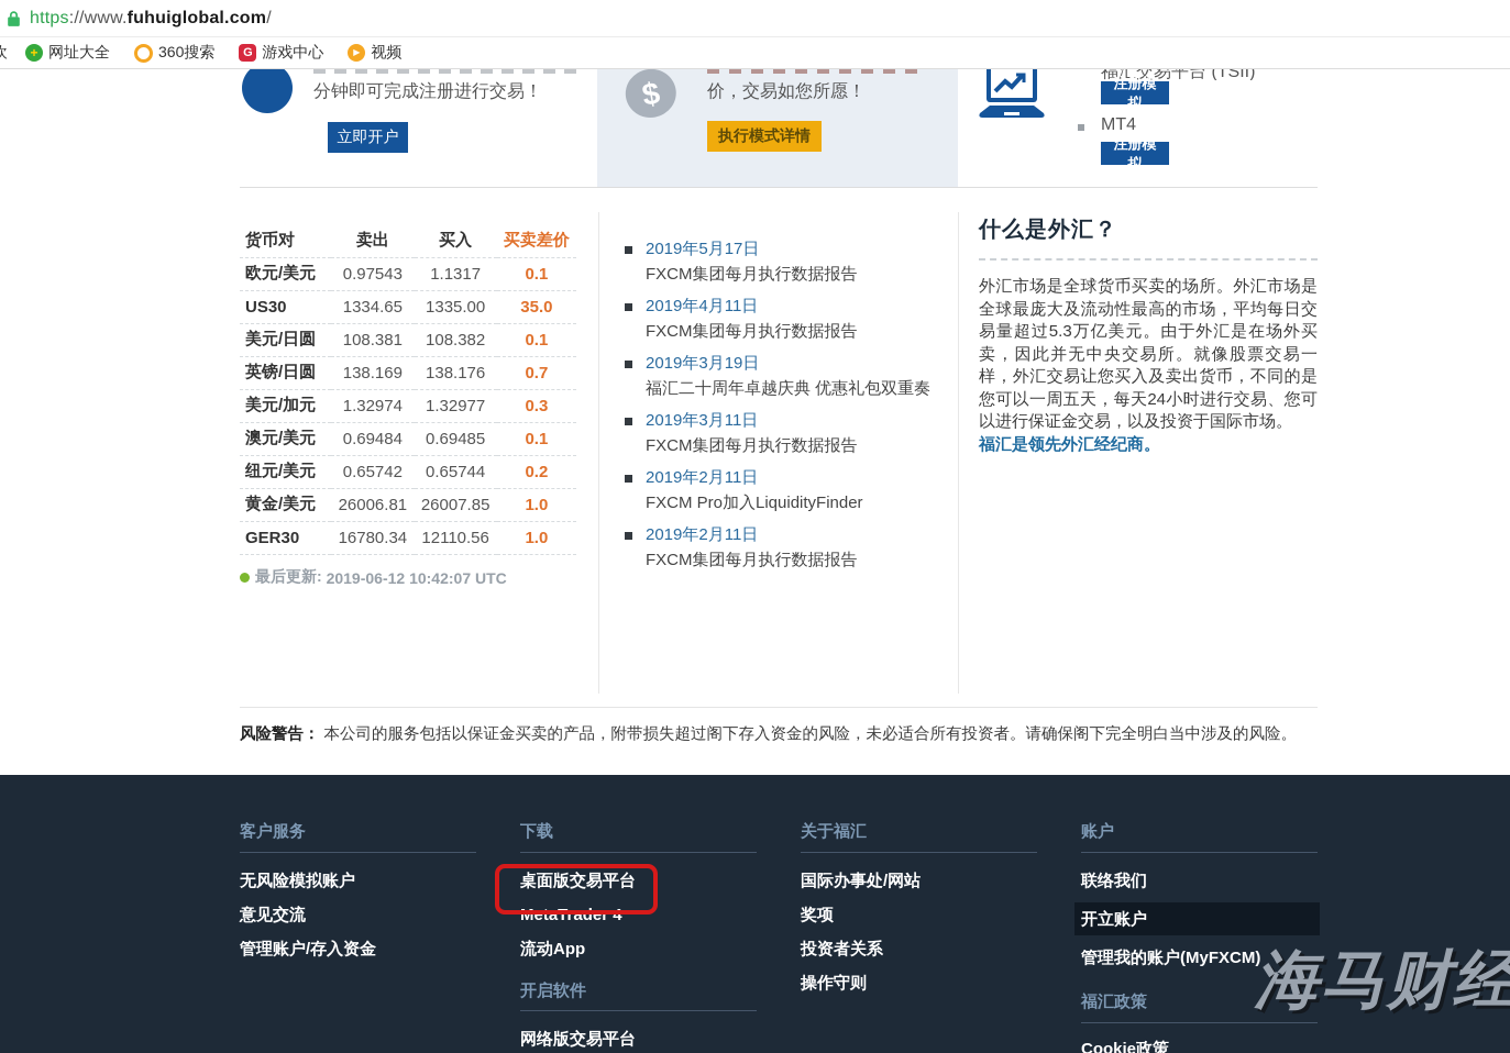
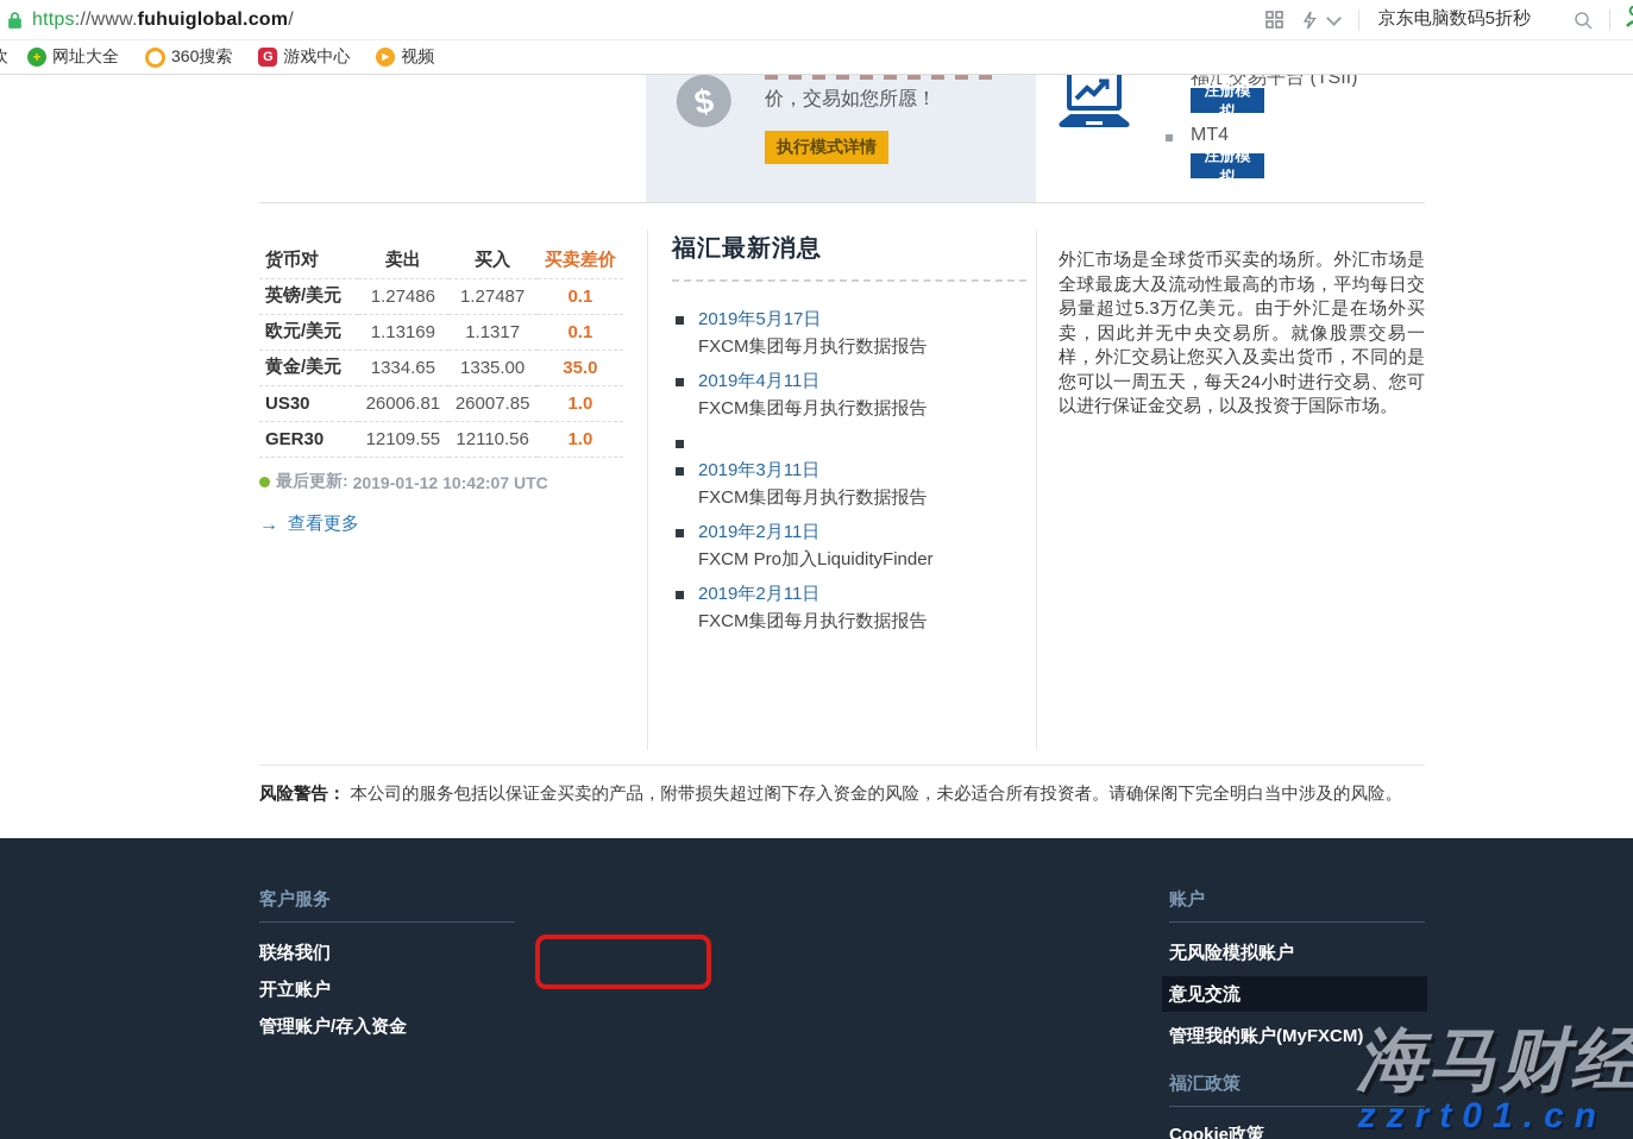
  https://www.fuhuiglobal.com/
+ 京东电脑数码5折秒
  欢
  +
  网址大全
  360搜索
  G
  游戏中心
  ▶
  视频
- 分钟即可完成注册进行交易！
- 立即开户
  价，交易如您所愿！
  执行模式详情
  福汇交易平台 (TSII)
  注册模拟
  MT4
  注册模拟
  货币对	卖出	买入	买卖差价
+ 英镑/美元	1.27486	1.27487	0.1
- 欧元/美元	0.97543	1.1317	0.1
+ 欧元/美元	1.13169	1.1317	0.1
- US30	1334.65	1335.00	35.0
+ 黄金/美元	1334.65	1335.00	35.0
- 美元/日圆	108.381	108.382	0.1
- 英镑/日圆	138.169	138.176	0.7
- 美元/加元	1.32974	1.32977	0.3
- 澳元/美元	0.69484	0.69485	0.1
- 纽元/美元	0.65742	0.65744	0.2
- 黄金/美元	26006.81	26007.85	1.0
+ US30	26006.81	26007.85	1.0
- GER30	16780.34	12110.56	1.0
+ GER30	12109.55	12110.56	1.0
  最后更新:
- 2019-06-12 10:42:07 UTC
+ 2019-01-12 10:42:07 UTC
+ →
+ 查看更多
+ 福汇最新消息
  2019年5月17日
  FXCM集团每月执行数据报告
  2019年4月11日
  FXCM集团每月执行数据报告
- 2019年3月19日
- 福汇二十周年卓越庆典 优惠礼包双重奏
  2019年3月11日
  FXCM集团每月执行数据报告
  2019年2月11日
  FXCM Pro加入LiquidityFinder
  2019年2月11日
  FXCM集团每月执行数据报告
- 什么是外汇？
  外汇市场是全球货币买卖的场所。外汇市场是全球最庞大及流动性最高的市场，平均每日交易量超过5.3万亿美元。由于外汇是在场外买卖，因此并无中央交易所。就像股票交易一样，外汇交易让您买入及卖出货币，不同的是您可以一周五天，每天24小时进行交易、您可以进行保证金交易，以及投资于国际市场。
- 福汇是领先外汇经纪商。
  风险警告： 本公司的服务包括以保证金买卖的产品，附带损失超过阁下存入资金的风险，未必适合所有投资者。请确保阁下完全明白当中涉及的风险。
  客户服务
- 无风险模拟账户
+ 联络我们
- 意见交流
+ 开立账户
  管理账户/存入资金
- 下载
- 桌面版交易平台
- MetaTrader 4
- 流动App
- 开启软件
- 网络版交易平台
- 关于福汇
- 国际办事处/网站
- 奖项
- 投资者关系
- 操作守则
  账户
- 联络我们
+ 无风险模拟账户
- 开立账户
+ 意见交流
  管理我的账户(MyFXCM)
  福汇政策
  Cookie政策
  海马财经
+ zzrt01.cn
